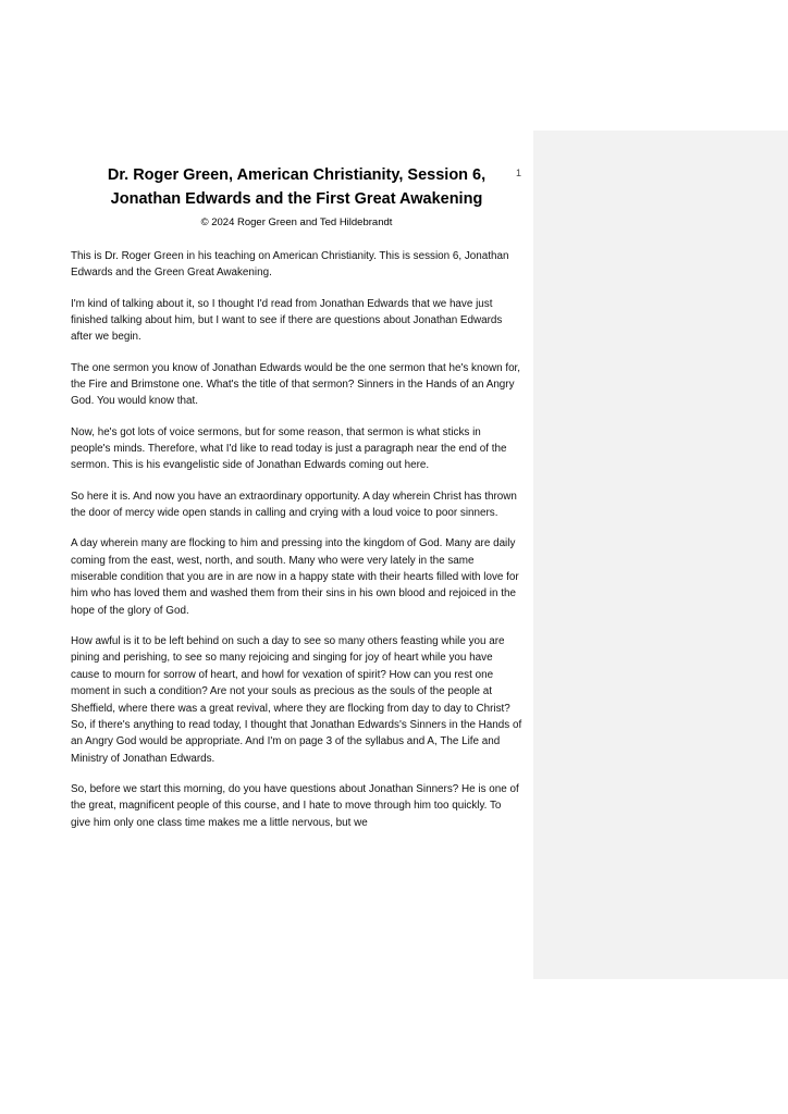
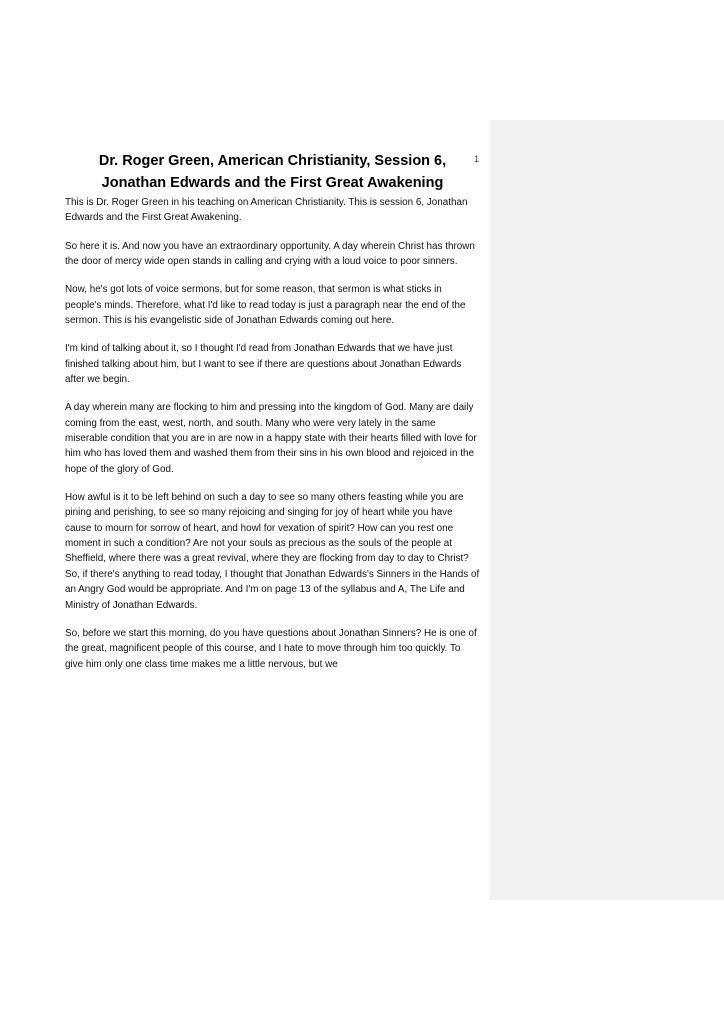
  1
  Dr. Roger Green, American Christianity, Session 6, Jonathan Edwards and the First Great Awakening
- © 2024 Roger Green and Ted Hildebrandt
- This is Dr. Roger Green in his teaching on American Christianity. This is session 6, Jonathan Edwards and the Green Great Awakening.
+ This is Dr. Roger Green in his teaching on American Christianity. This is session 6, Jonathan Edwards and the First Great Awakening.
- I'm kind of talking about it, so I thought I'd read from Jonathan Edwards that we have just finished talking about him, but I want to see if there are questions about Jonathan Edwards after we begin.
+ So here it is. And now you have an extraordinary opportunity. A day wherein Christ has thrown the door of mercy wide open stands in calling and crying with a loud voice to poor sinners.
- The one sermon you know of Jonathan Edwards would be the one sermon that he's known for, the Fire and Brimstone one. What's the title of that sermon? Sinners in the Hands of an Angry God. You would know that.
  Now, he's got lots of voice sermons, but for some reason, that sermon is what sticks in people's minds. Therefore, what I'd like to read today is just a paragraph near the end of the sermon. This is his evangelistic side of Jonathan Edwards coming out here.
- So here it is. And now you have an extraordinary opportunity. A day wherein Christ has thrown the door of mercy wide open stands in calling and crying with a loud voice to poor sinners.
+ I'm kind of talking about it, so I thought I'd read from Jonathan Edwards that we have just finished talking about him, but I want to see if there are questions about Jonathan Edwards after we begin.
  A day wherein many are flocking to him and pressing into the kingdom of God. Many are daily coming from the east, west, north, and south. Many who were very lately in the same miserable condition that you are in are now in a happy state with their hearts filled with love for him who has loved them and washed them from their sins in his own blood and rejoiced in the hope of the glory of God.
- How awful is it to be left behind on such a day to see so many others feasting while you are pining and perishing, to see so many rejoicing and singing for joy of heart while you have cause to mourn for sorrow of heart, and howl for vexation of spirit? How can you rest one moment in such a condition? Are not your souls as precious as the souls of the people at Sheffield, where there was a great revival, where they are flocking from day to day to Christ? So, if there's anything to read today, I thought that Jonathan Edwards's Sinners in the Hands of an Angry God would be appropriate. And I'm on page 3 of the syllabus and A, The Life and Ministry of Jonathan Edwards.
+ How awful is it to be left behind on such a day to see so many others feasting while you are pining and perishing, to see so many rejoicing and singing for joy of heart while you have cause to mourn for sorrow of heart, and howl for vexation of spirit? How can you rest one moment in such a condition? Are not your souls as precious as the souls of the people at Sheffield, where there was a great revival, where they are flocking from day to day to Christ? So, if there's anything to read today, I thought that Jonathan Edwards's Sinners in the Hands of an Angry God would be appropriate. And I'm on page 13 of the syllabus and A, The Life and Ministry of Jonathan Edwards.
  So, before we start this morning, do you have questions about Jonathan Sinners? He is one of the great, magnificent people of this course, and I hate to move through him too quickly. To give him only one class time makes me a little nervous, but we
